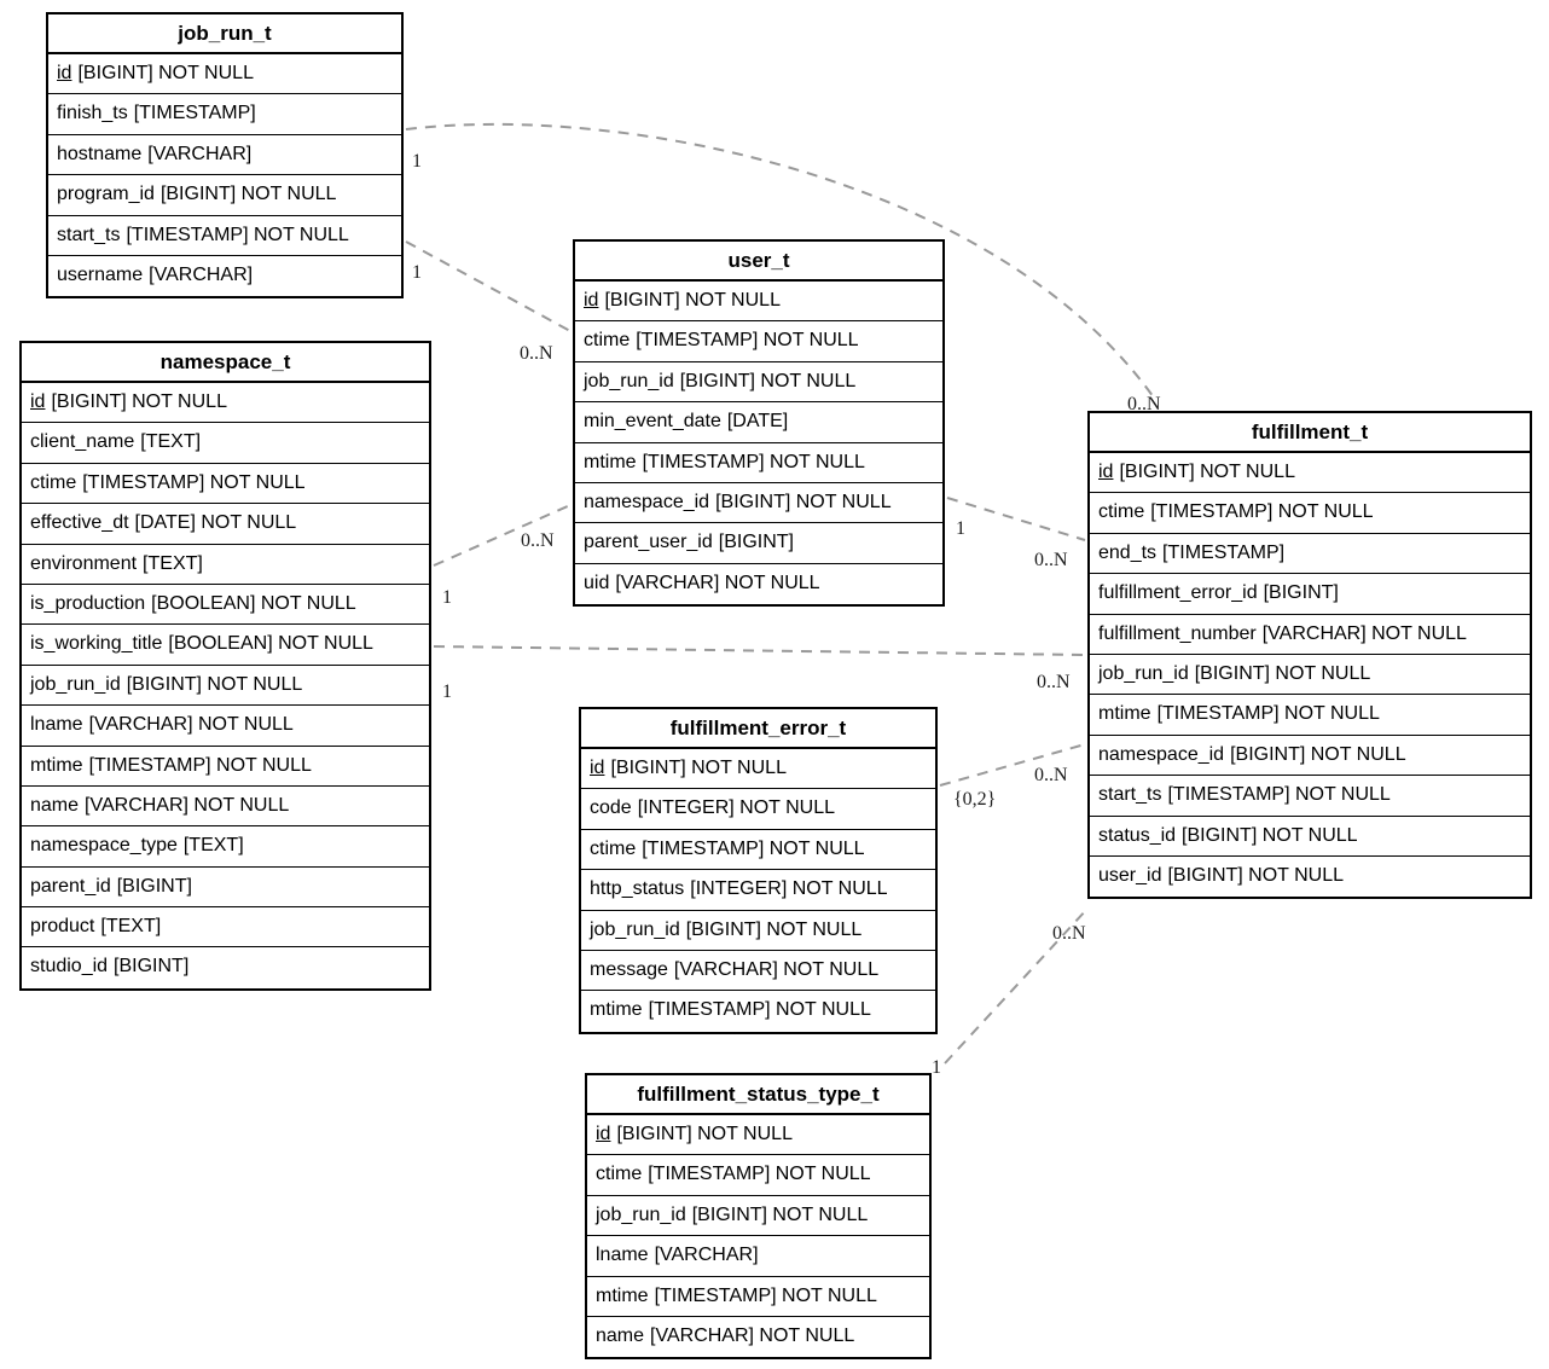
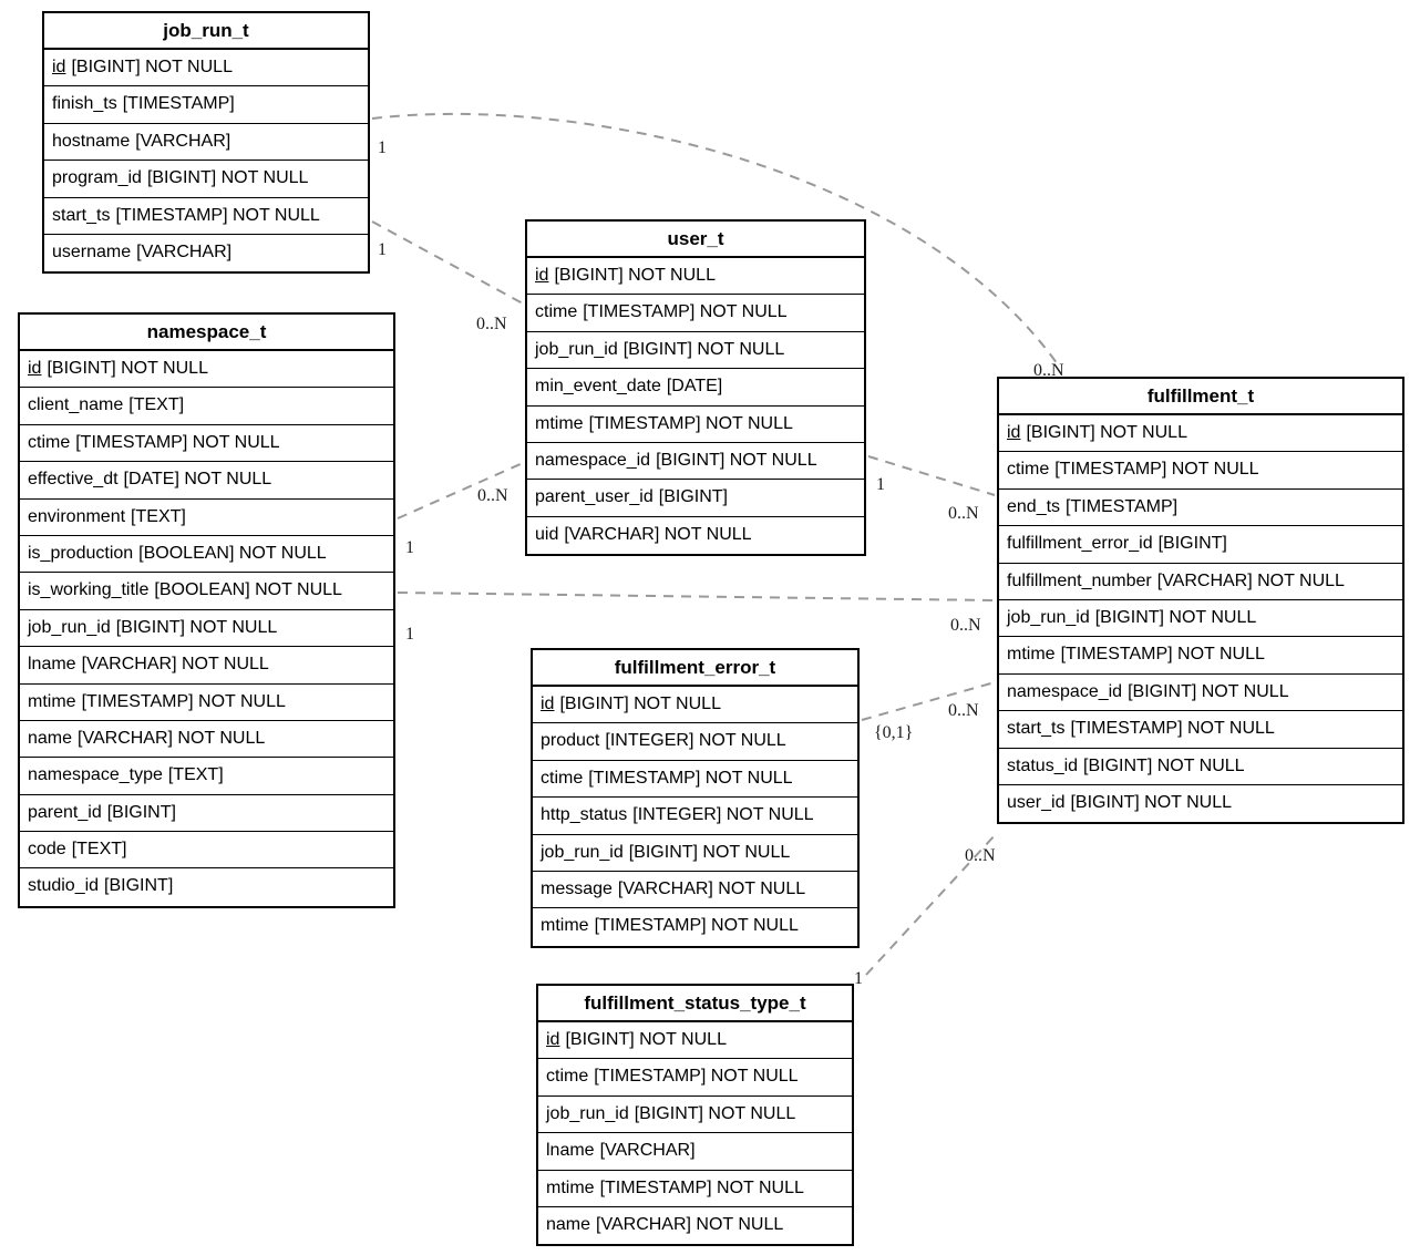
  job_run_t
  id [BIGINT] NOT NULL
  finish_ts [TIMESTAMP]
  hostname [VARCHAR]
  program_id [BIGINT] NOT NULL
  start_ts [TIMESTAMP] NOT NULL
  username [VARCHAR]
  namespace_t
  id [BIGINT] NOT NULL
  client_name [TEXT]
  ctime [TIMESTAMP] NOT NULL
  effective_dt [DATE] NOT NULL
  environment [TEXT]
  is_production [BOOLEAN] NOT NULL
  is_working_title [BOOLEAN] NOT NULL
  job_run_id [BIGINT] NOT NULL
  lname [VARCHAR] NOT NULL
  mtime [TIMESTAMP] NOT NULL
  name [VARCHAR] NOT NULL
  namespace_type [TEXT]
  parent_id [BIGINT]
- product [TEXT]
+ code [TEXT]
  studio_id [BIGINT]
  user_t
  id [BIGINT] NOT NULL
  ctime [TIMESTAMP] NOT NULL
  job_run_id [BIGINT] NOT NULL
  min_event_date [DATE]
  mtime [TIMESTAMP] NOT NULL
  namespace_id [BIGINT] NOT NULL
  parent_user_id [BIGINT]
  uid [VARCHAR] NOT NULL
  fulfillment_t
  id [BIGINT] NOT NULL
  ctime [TIMESTAMP] NOT NULL
  end_ts [TIMESTAMP]
  fulfillment_error_id [BIGINT]
  fulfillment_number [VARCHAR] NOT NULL
  job_run_id [BIGINT] NOT NULL
  mtime [TIMESTAMP] NOT NULL
  namespace_id [BIGINT] NOT NULL
  start_ts [TIMESTAMP] NOT NULL
  status_id [BIGINT] NOT NULL
  user_id [BIGINT] NOT NULL
  fulfillment_error_t
  id [BIGINT] NOT NULL
- code [INTEGER] NOT NULL
+ product [INTEGER] NOT NULL
  ctime [TIMESTAMP] NOT NULL
  http_status [INTEGER] NOT NULL
  job_run_id [BIGINT] NOT NULL
  message [VARCHAR] NOT NULL
  mtime [TIMESTAMP] NOT NULL
  fulfillment_status_type_t
  id [BIGINT] NOT NULL
  ctime [TIMESTAMP] NOT NULL
  job_run_id [BIGINT] NOT NULL
  lname [VARCHAR]
  mtime [TIMESTAMP] NOT NULL
  name [VARCHAR] NOT NULL
  1
  0..N
  1
  0..N
  1
  0..N
  1
  0..N
  1
  0..N
- {0,2}
+ {0,1}
  0..N
  1
  0..N
